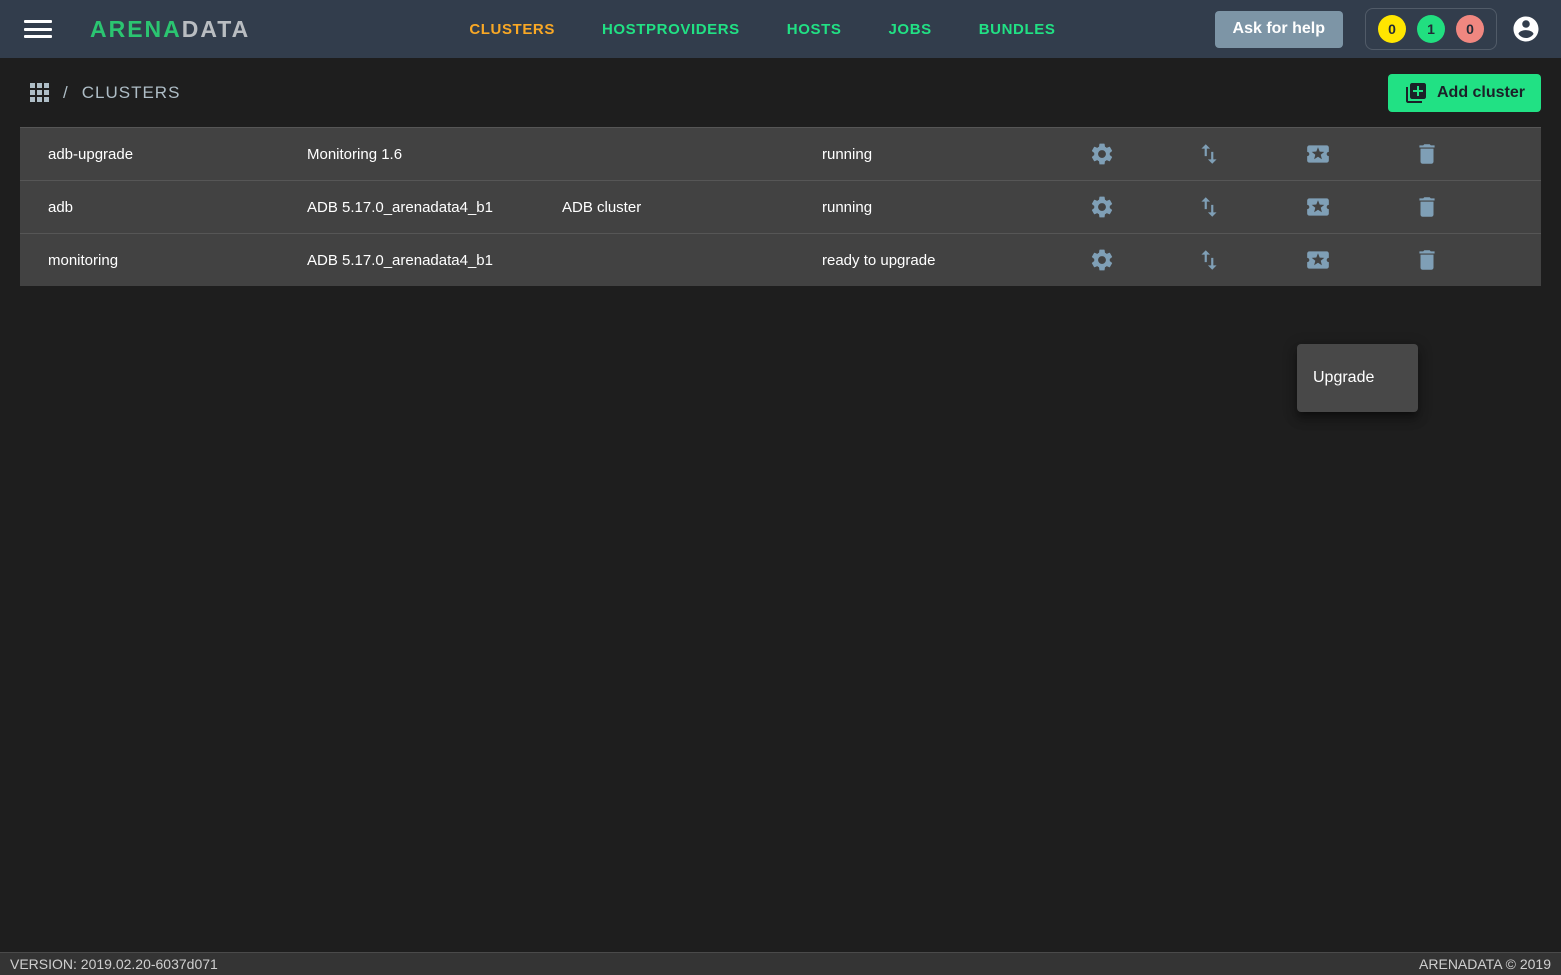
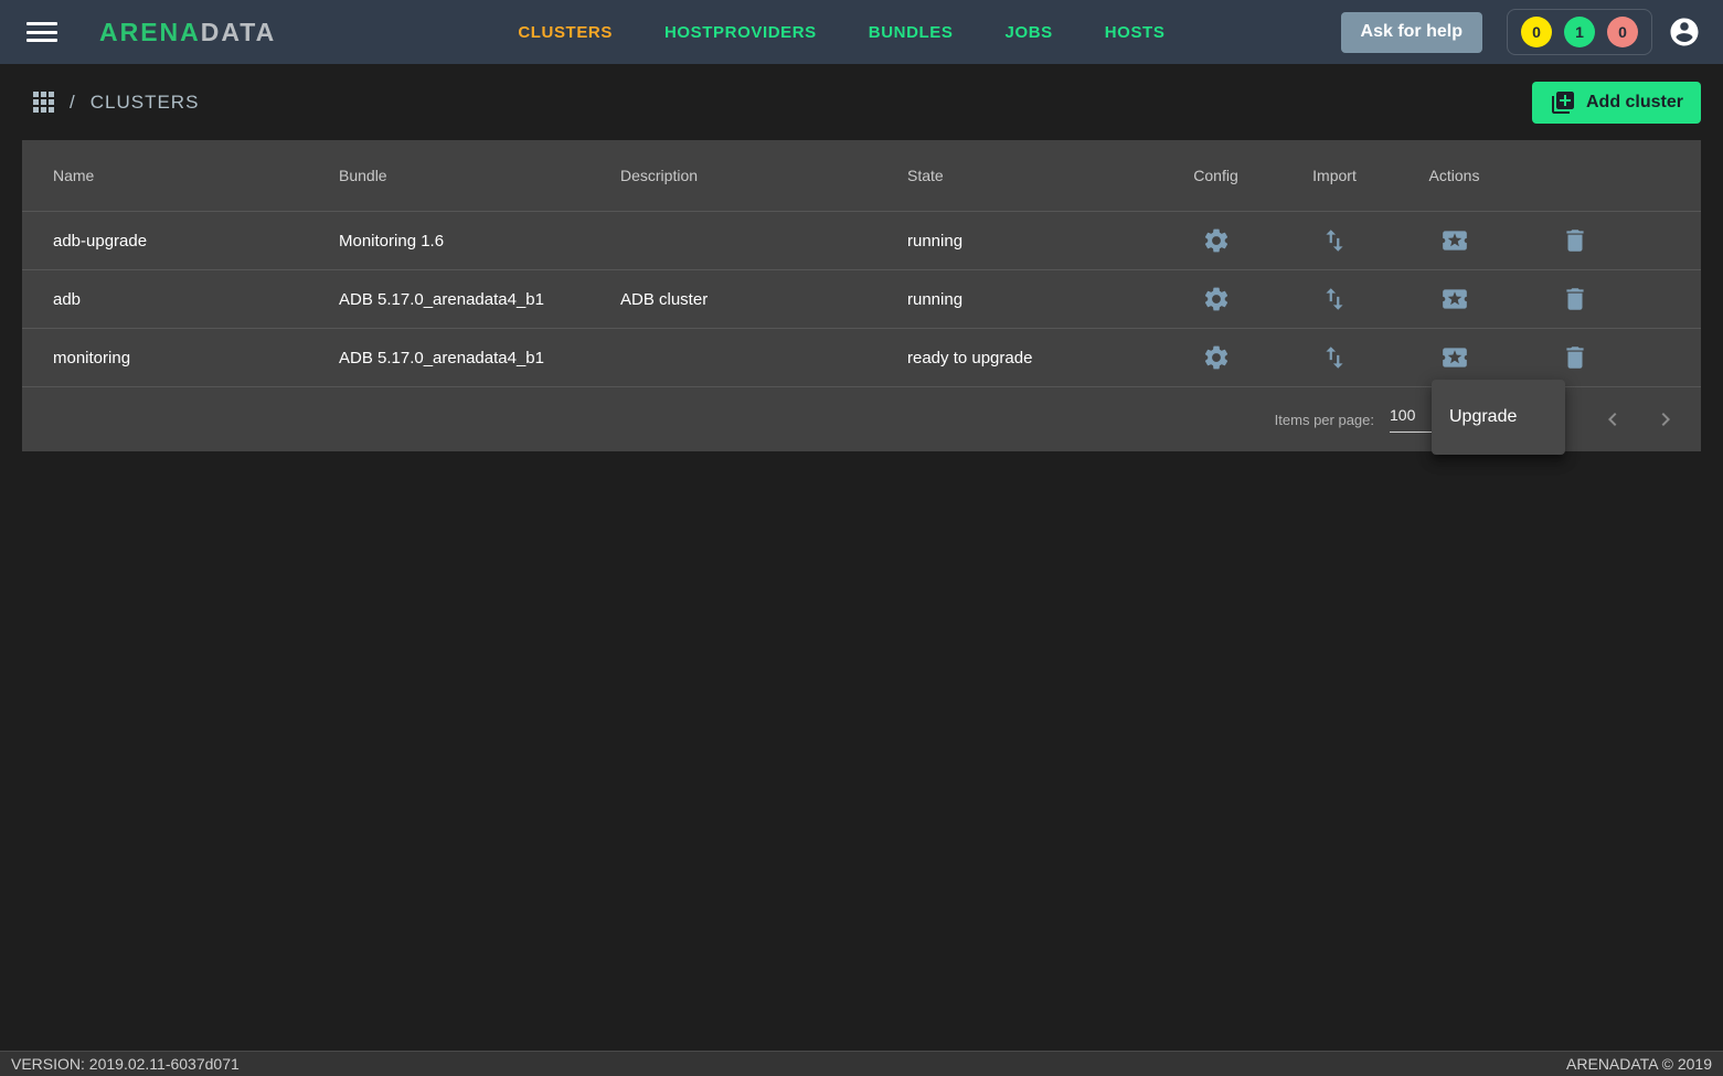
  ARENADATA
  CLUSTERS
  HOSTPROVIDERS
- HOSTS
+ BUNDLES
  JOBS
- BUNDLES
+ HOSTS
  Ask for help
  0
  1
  0
  /
  CLUSTERS
  Add cluster
+ Name
+ Bundle
+ Description
+ State
+ Config
+ Import
+ Actions
  adb-upgrade
  Monitoring 1.6
  running
  adb
  ADB 5.17.0_arenadata4_b1
  ADB cluster
  running
  monitoring
  ADB 5.17.0_arenadata4_b1
  ready to upgrade
+ Items per page:
+ 100
  Upgrade
- VERSION: 2019.02.20-6037d071
+ VERSION: 2019.02.11-6037d071
  ARENADATA © 2019
